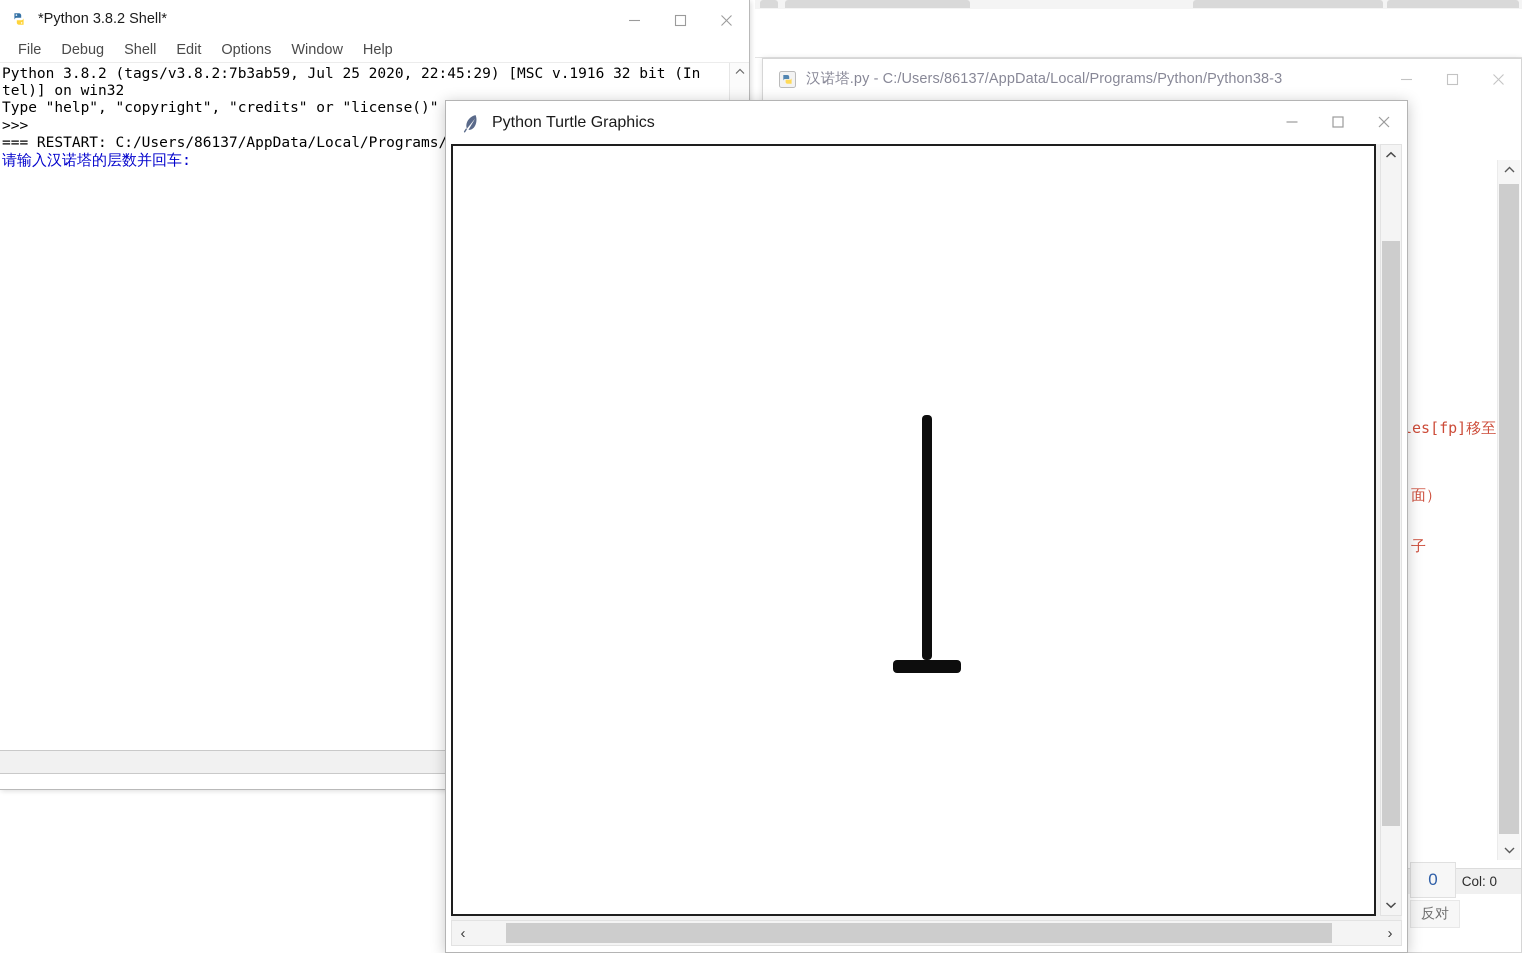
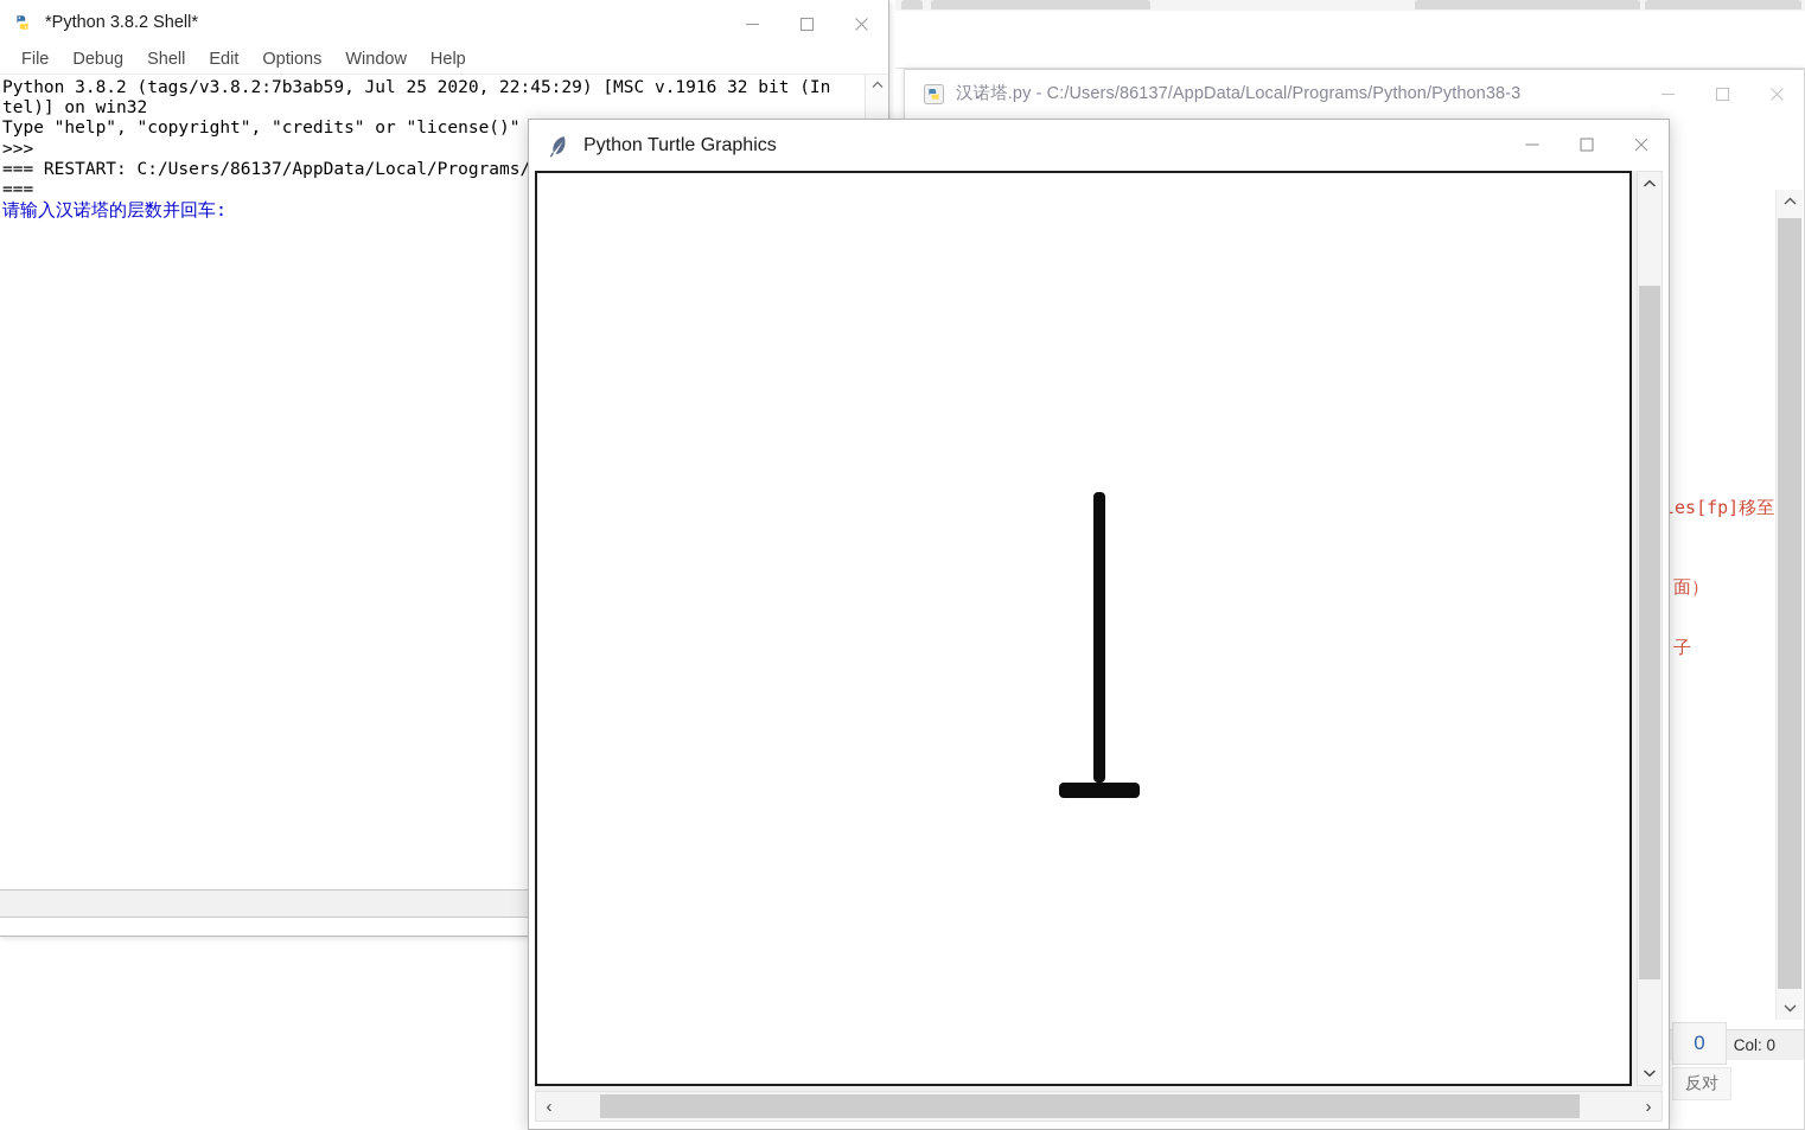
  汉诺塔.py - C:/Users/86137/AppData/Local/Programs/Python/Python38-3
  es[fp]移至
  面）
  子
  Col: 0
  0
  反对
  *Python 3.8.2 Shell*
  File
  Debug
  Shell
  Edit
  Options
  Window
  Help
  Python 3.8.2 (tags/v3.8.2:7b3ab59, Jul 25 2020, 22:45:29) [MSC v.1916 32 bit (In
  tel)] on win32
  Type "help", "copyright", "credits" or "license()"
  >>>
+ ===
  请输入汉诺塔的层数并回车:
  Python Turtle Graphics
  ‹
  ›
